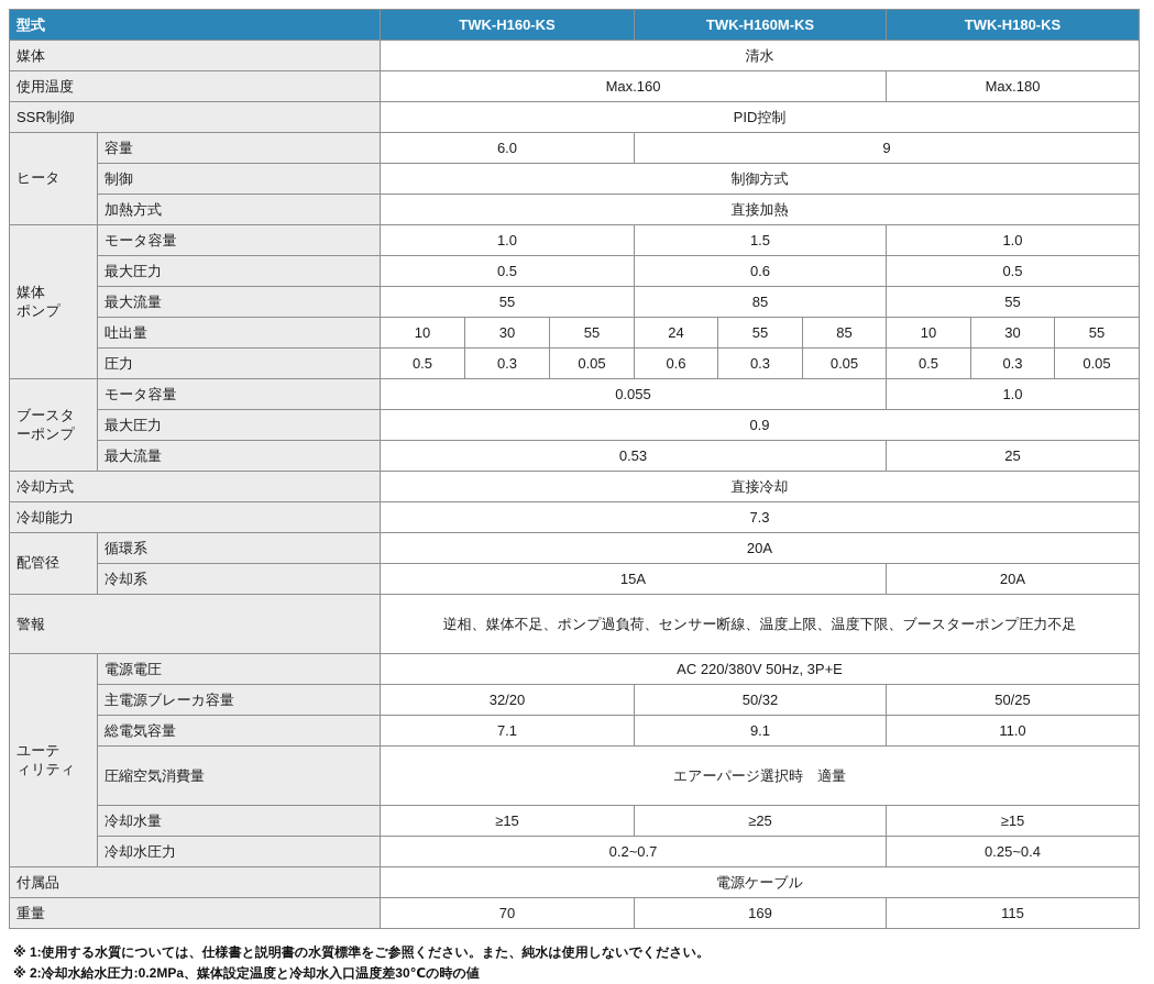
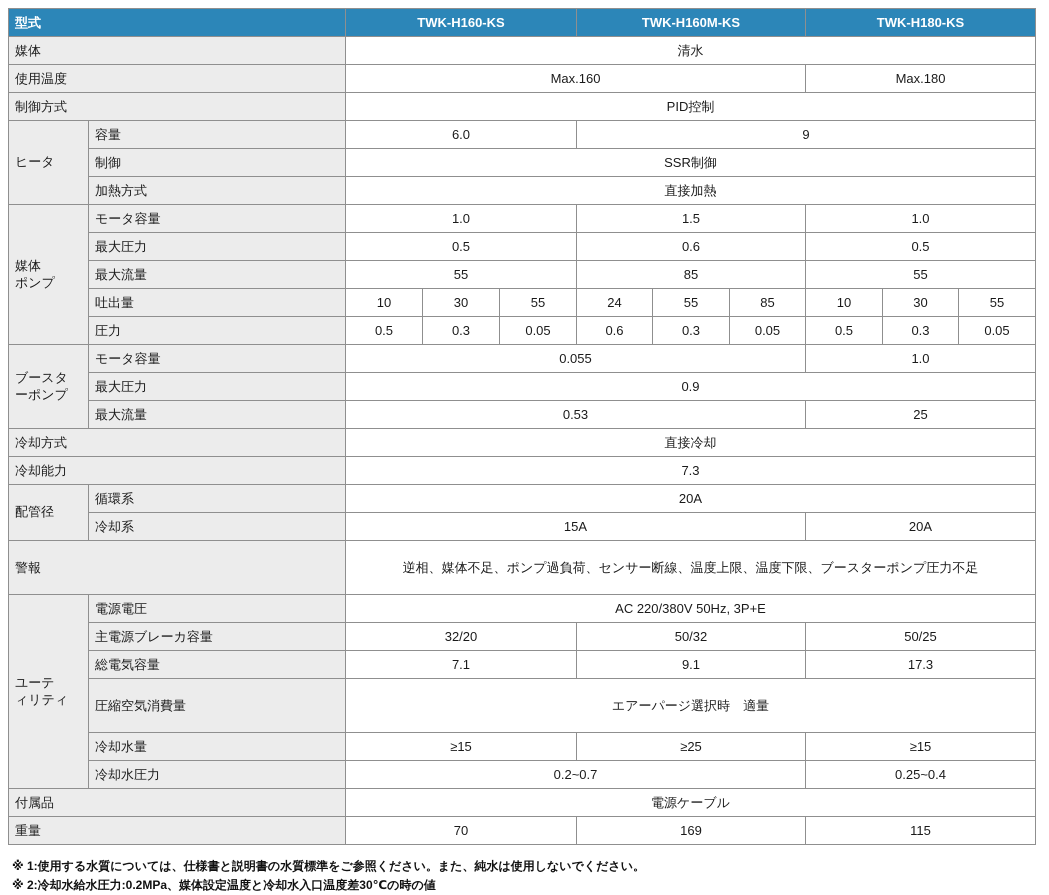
  型式	TWK-H160-KS	TWK-H160M-KS	TWK-H180-KS
  媒体	清水
  使用温度	Max.160	Max.180
- SSR制御	PID控制
+ 制御方式	PID控制
  ヒータ	容量	6.0	9
- 制御	制御方式
+ 制御	SSR制御
  加熱方式	直接加熱
  媒体 ポンプ	モータ容量	1.0	1.5	1.0
  最大圧力	0.5	0.6	0.5
  最大流量	55	85	55
  吐出量	10	30	55	24	55	85	10	30	55
  圧力	0.5	0.3	0.05	0.6	0.3	0.05	0.5	0.3	0.05
  ブースタ ーポンプ	モータ容量	0.055	1.0
  最大圧力	0.9
  最大流量	0.53	25
  冷却方式	直接冷却
  冷却能力	7.3
  配管径	循環系	20A
  冷却系	15A	20A
  警報	逆相、媒体不足、ポンプ過負荷、センサー断線、温度上限、温度下限、ブースターポンプ圧力不足
  ユーテ ィリティ	電源電圧	AC 220/380V 50Hz, 3P+E
  主電源ブレーカ容量	32/20	50/32	50/25
- 総電気容量	7.1	9.1	11.0
+ 総電気容量	7.1	9.1	17.3
  圧縮空気消費量	エアーパージ選択時 適量
  冷却水量	≥15	≥25	≥15
  冷却水圧力	0.2~0.7	0.25~0.4
  付属品	電源ケーブル
  重量	70	169	115
  ※ 1:使用する水質については、仕様書と説明書の水質標準をご参照ください。また、純水は使用しないでください。
  ※ 2:冷却水給水圧力:0.2MPa、媒体設定温度と冷却水入口温度差30℃の時の値
